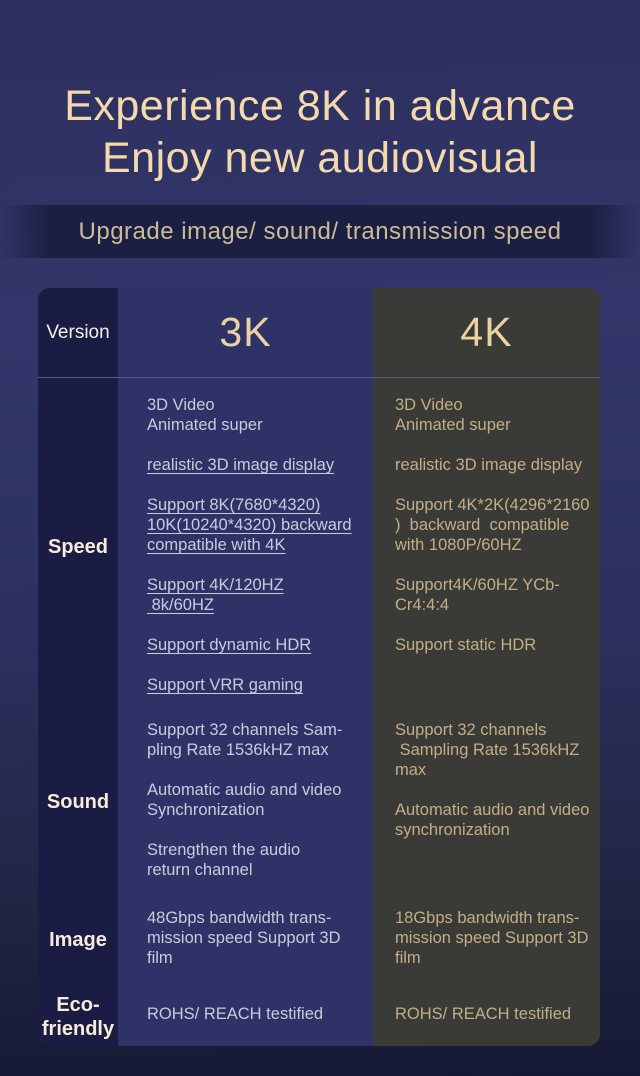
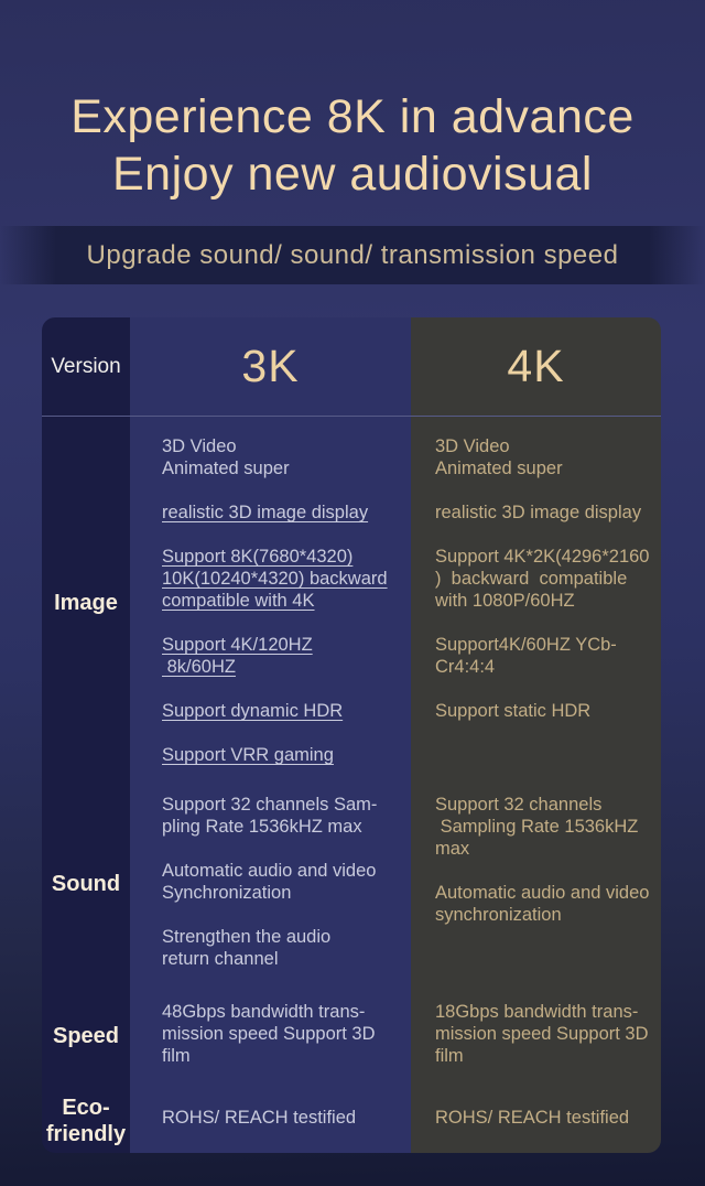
  Experience 8K in advance
  Enjoy new audiovisual
- Upgrade image/ sound/ transmission speed
+ Upgrade sound/ sound/ transmission speed
  Version
  3K
  4K
- Speed
+ Image
  3D Video
  Animated super
  realistic 3D image display
  Support 8K(7680*4320)
  10K(10240*4320) backward
  compatible with 4K
  Support 4K/120HZ
  8k/60HZ
  Support dynamic HDR
  Support VRR gaming
  3D Video
  Animated super
  realistic 3D image display
  Support 4K*2K(4296*2160
  ) backward compatible
  with 1080P/60HZ
  Support4K/60HZ YCb-
  Cr4:4:4
  Support static HDR
  Sound
  Support 32 channels Sam-
  pling Rate 1536kHZ max
  Automatic audio and video
  Synchronization
  Strengthen the audio
  return channel
  Support 32 channels
  Sampling Rate 1536kHZ
  max
  Automatic audio and video
  synchronization
- Image
+ Speed
  48Gbps bandwidth trans-
  mission speed Support 3D
  film
  18Gbps bandwidth trans-
  mission speed Support 3D
  film
  Eco-
  friendly
  ROHS/ REACH testified
  ROHS/ REACH testified
